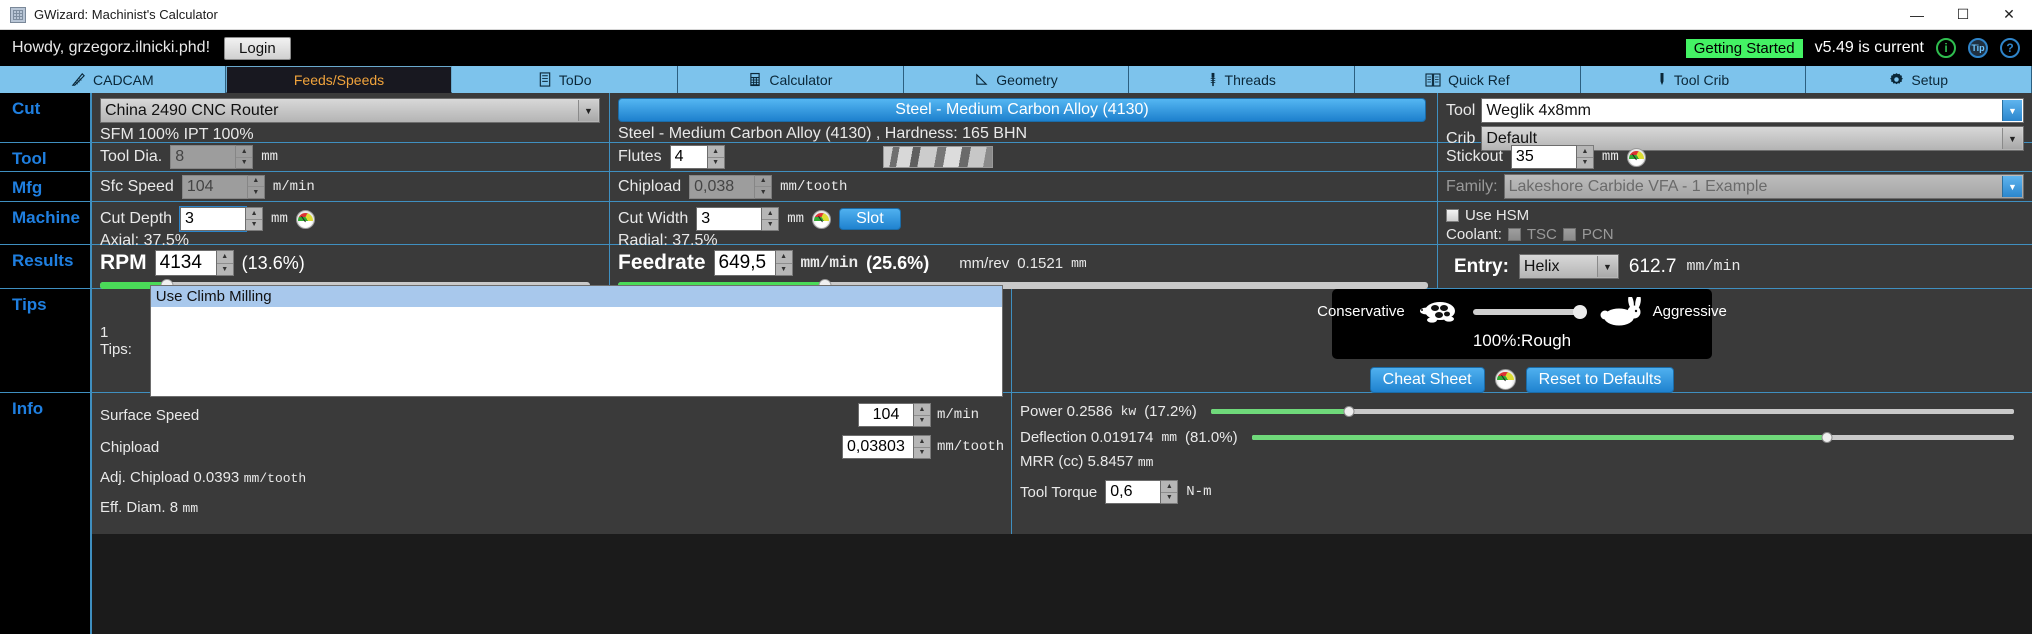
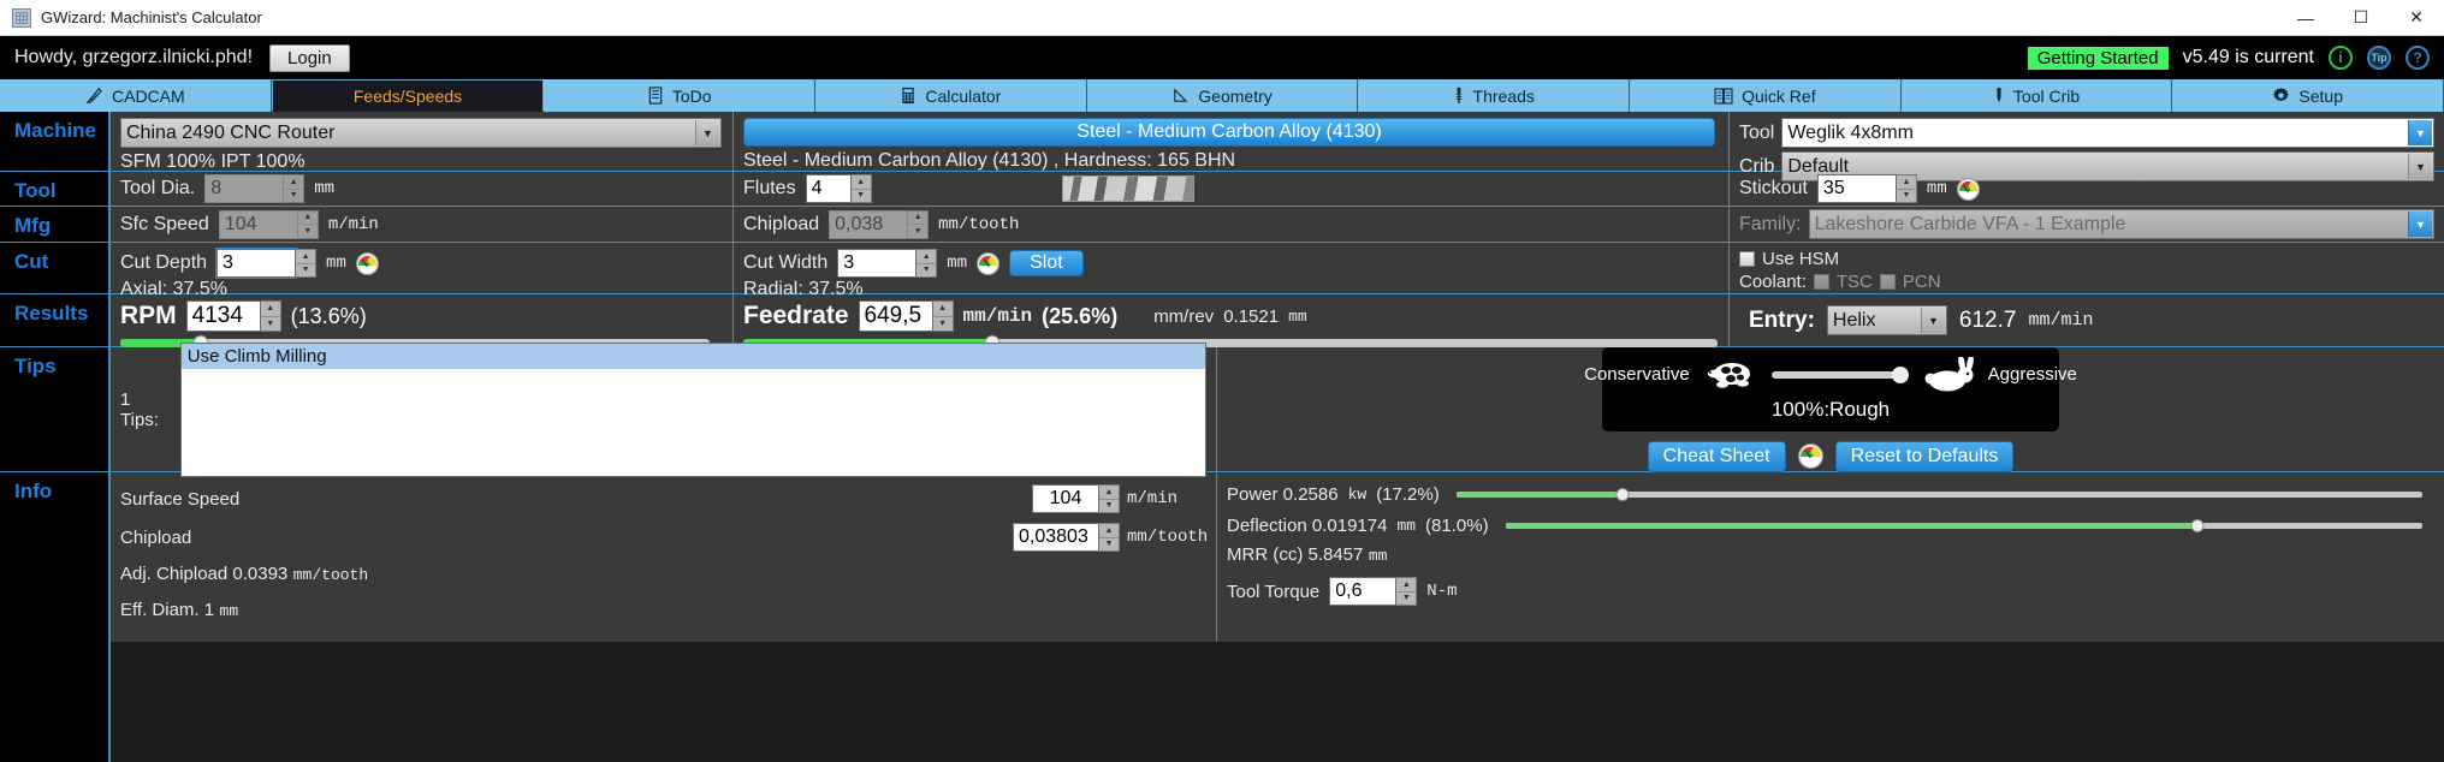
  GWizard: Machinist's Calculator
  —
  ☐
  ✕
  Howdy, grzegorz.ilnicki.phd!
  Login
  Getting Started
  v5.49 is current
  i
  Tip
  ?
  CADCAM
  Feeds/Speeds
  ToDo
  Calculator
  Geometry
  Threads
  Quick Ref
  Tool Crib
  Setup
- Cut
+ Machine
  Tool
  Mfg
- Machine
+ Cut
  Results
  Tips
  Info
  China 2490 CNC Router
  ▼
  SFM 100% IPT 100%
  Steel - Medium Carbon Alloy (4130)
  Steel - Medium Carbon Alloy (4130) , Hardness: 165 BHN
  Tool
  Weglik 4x8mm
  ▼
  Crib
  Default
  ▼
  Tool Dia.
  8
  mm
  Flutes
  4
  Stickout
  35
  mm
  Sfc Speed
  104
  m/min
  Chipload
  0,038
  mm/tooth
  Family:
  Lakeshore Carbide VFA - 1 Example
  ▼
  Cut Depth
  3
  mm
  Axial: 37.5%
  Cut Width
  3
  mm
  Slot
  Radial: 37.5%
  Use HSM
  Coolant:
  TSC
  PCN
  RPM
  4134
  (13.6%)
  Feedrate
  649,5
  mm/min
  (25.6%)
  mm/rev
  0.1521
  mm
  Entry:
  Helix
  ▼
  612.7
  mm/min
  1 Tips:
  Use Climb Milling
  Conservative
  Aggressive
  100%:Rough
  Cheat Sheet
  Reset to Defaults
  Surface Speed
  104
  m/min
  Chipload
  0,03803
  mm/tooth
  Adj. Chipload 0.0393 mm/tooth
- Eff. Diam. 8 mm
+ Eff. Diam. 1 mm
  Power 0.2586
  kw
  (17.2%)
  Deflection 0.019174
  mm
  (81.0%)
  MRR (cc) 5.8457 mm
  Tool Torque
  0,6
  N-m
